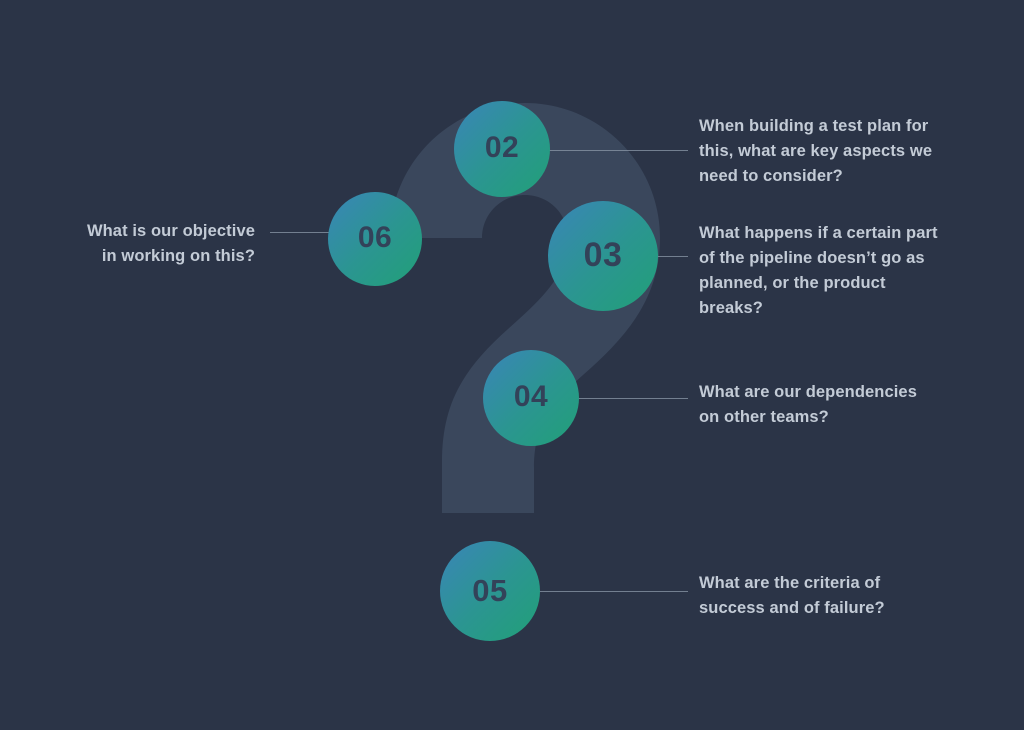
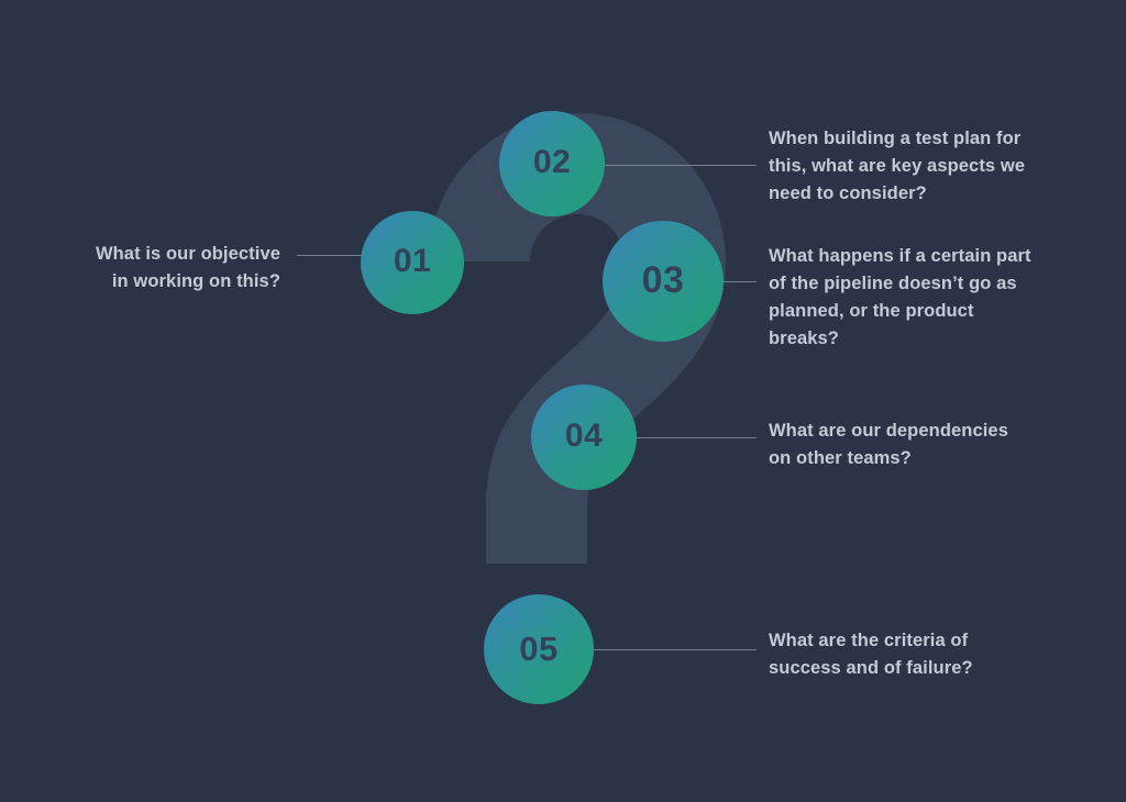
- 06
+ 01
  02
  03
  04
  05
  What is our objective
  in working on this?
  When building a test plan for
  this, what are key aspects we
  need to consider?
  What happens if a certain part
  of the pipeline doesn’t go as
  planned, or the product
  breaks?
  What are our dependencies
  on other teams?
  What are the criteria of
  success and of failure?
